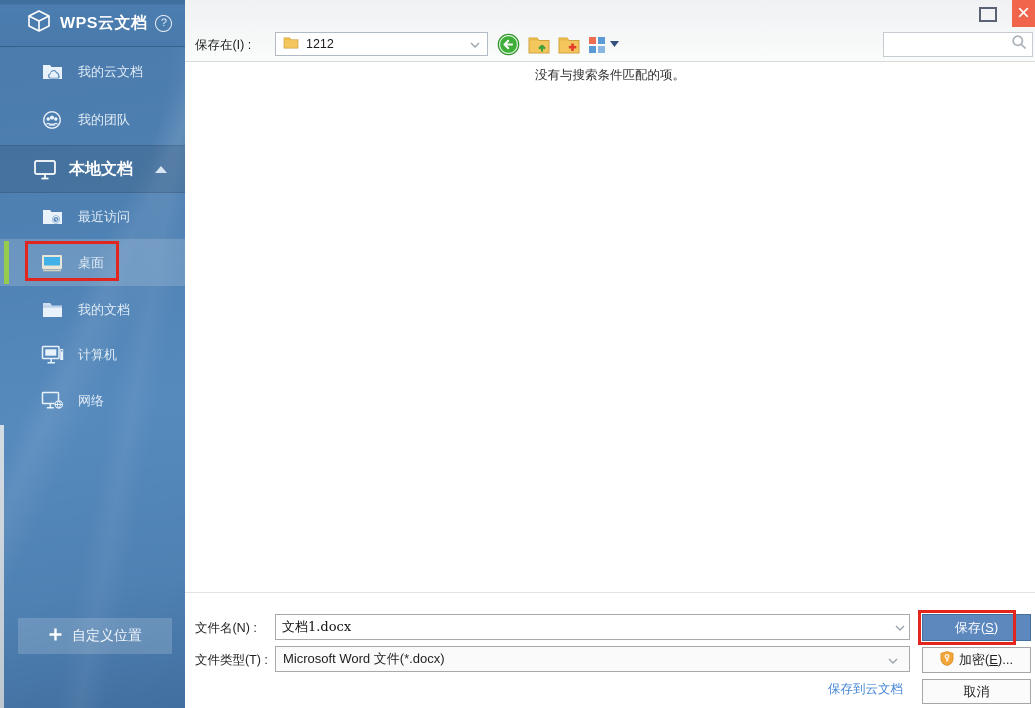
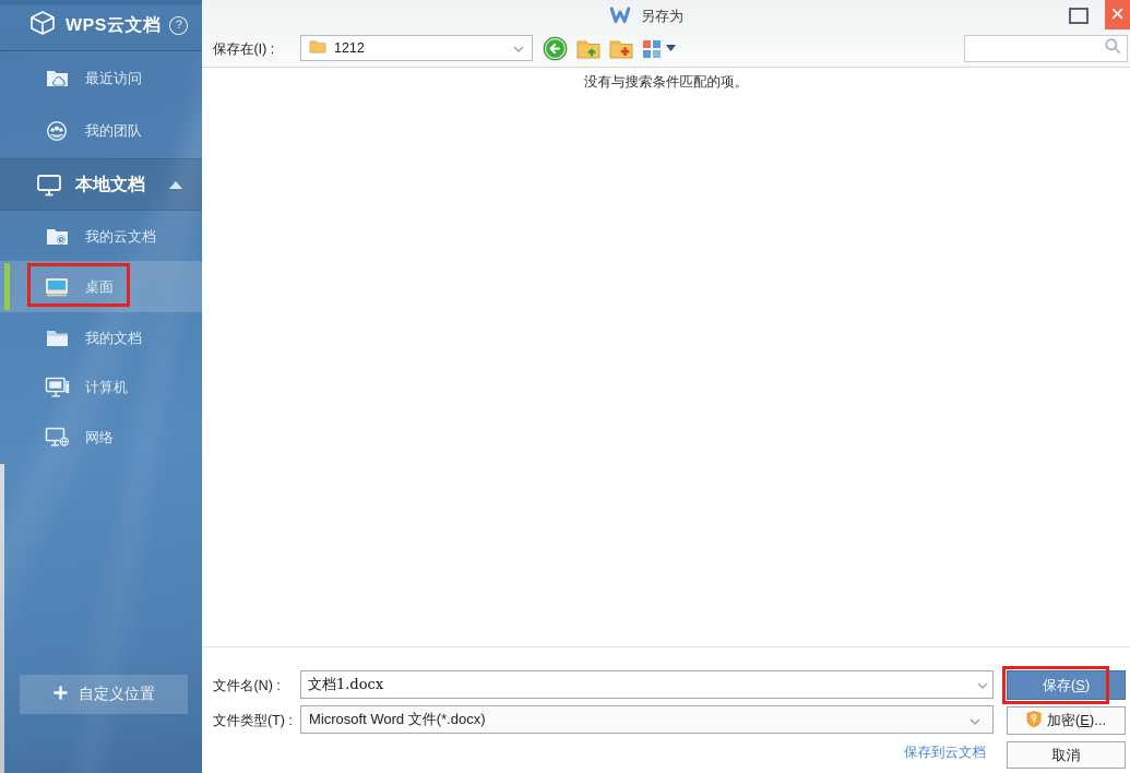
  WPS云文档
  ?
- 我的云文档
+ 最近访问
  我的团队
  本地文档
- 最近访问
+ 我的云文档
  桌面
  我的文档
  计算机
  网络
  自定义位置
+ 另存为
  保存在(I) :
  1212
  没有与搜索条件匹配的项。
  文件名(N) :
  文档1.docx
  文件类型(T) :
  Microsoft Word 文件(*.docx)
  保存(S)
  加密(E)...
  取消
  保存到云文档
